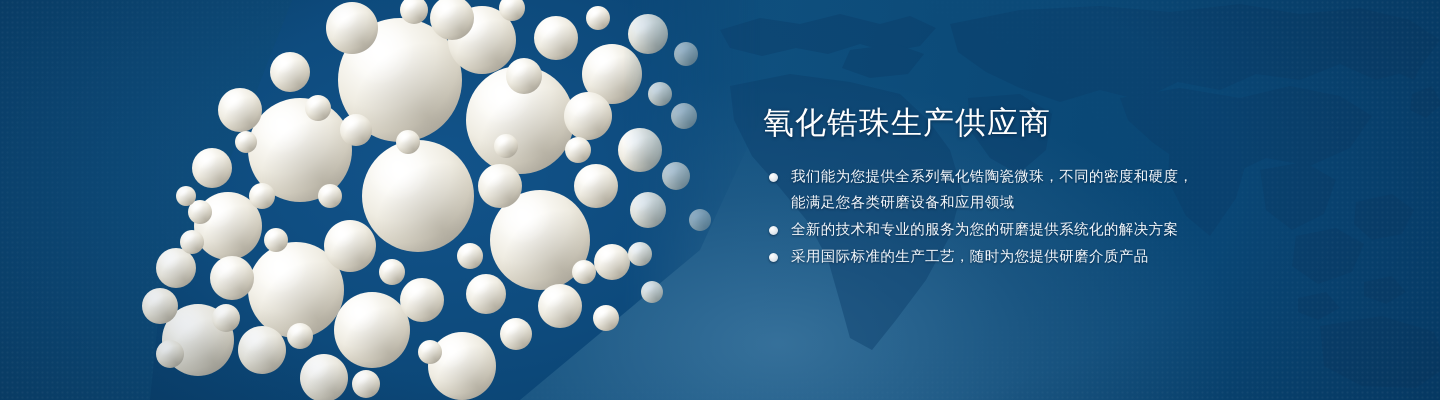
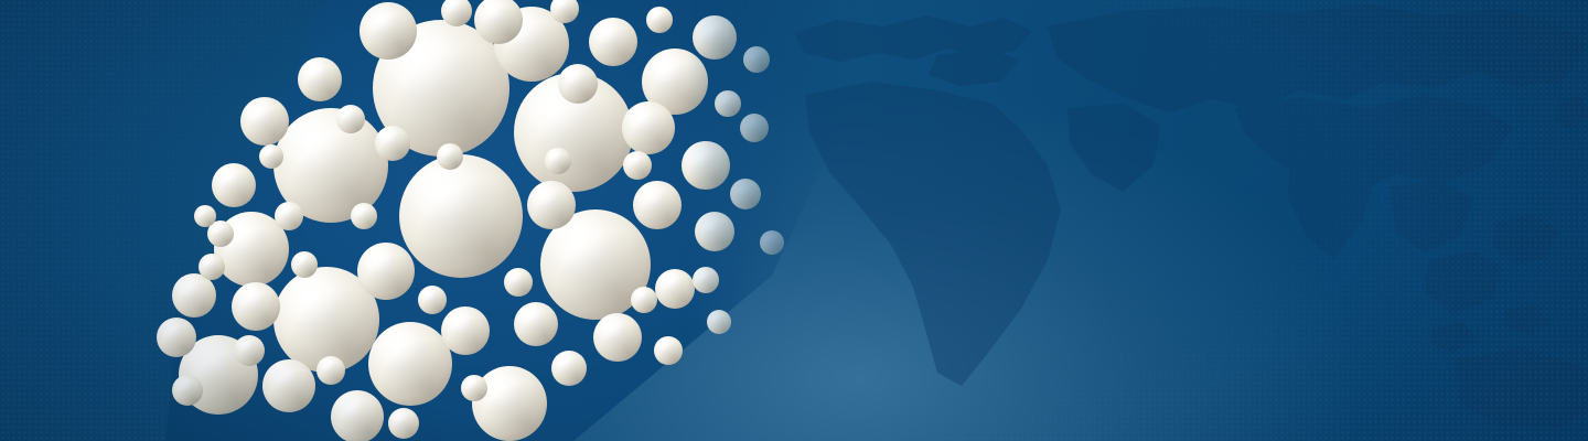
- 氧化锆珠生产供应商
- 我们能为您提供全系列氧化锆陶瓷微珠，不同的密度和硬度，
- 能满足您各类研磨设备和应用领域
- 全新的技术和专业的服务为您的研磨提供系统化的解决方案
- 采用国际标准的生产工艺，随时为您提供研磨介质产品
